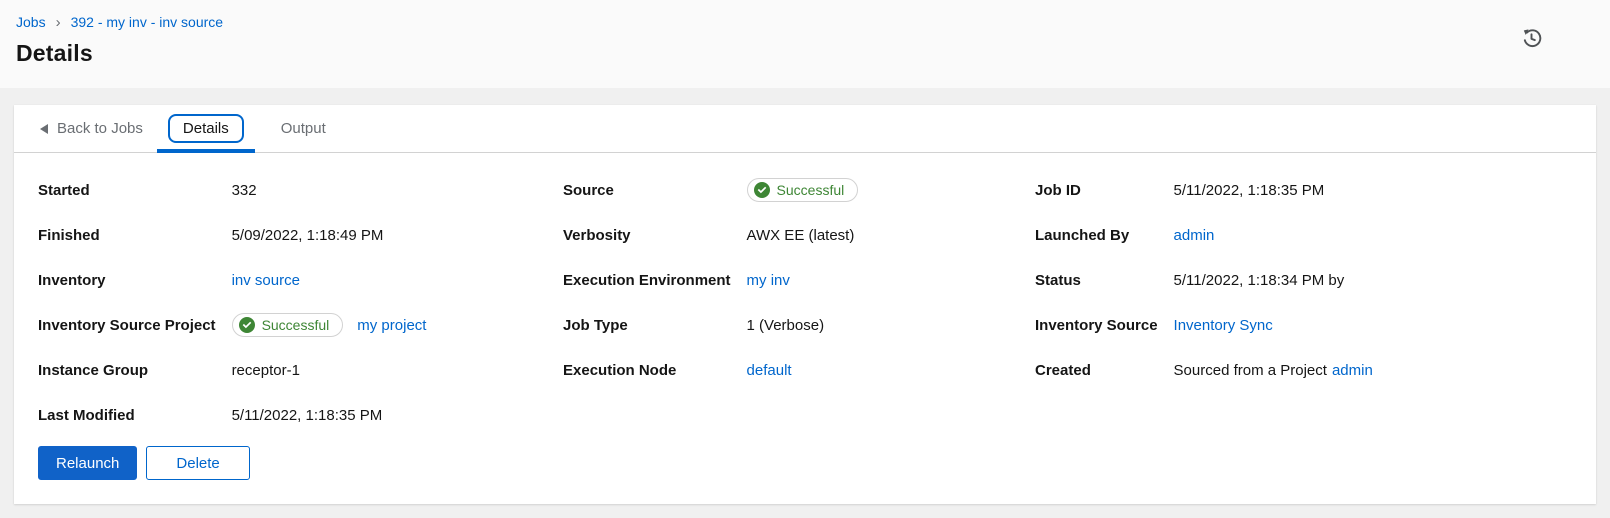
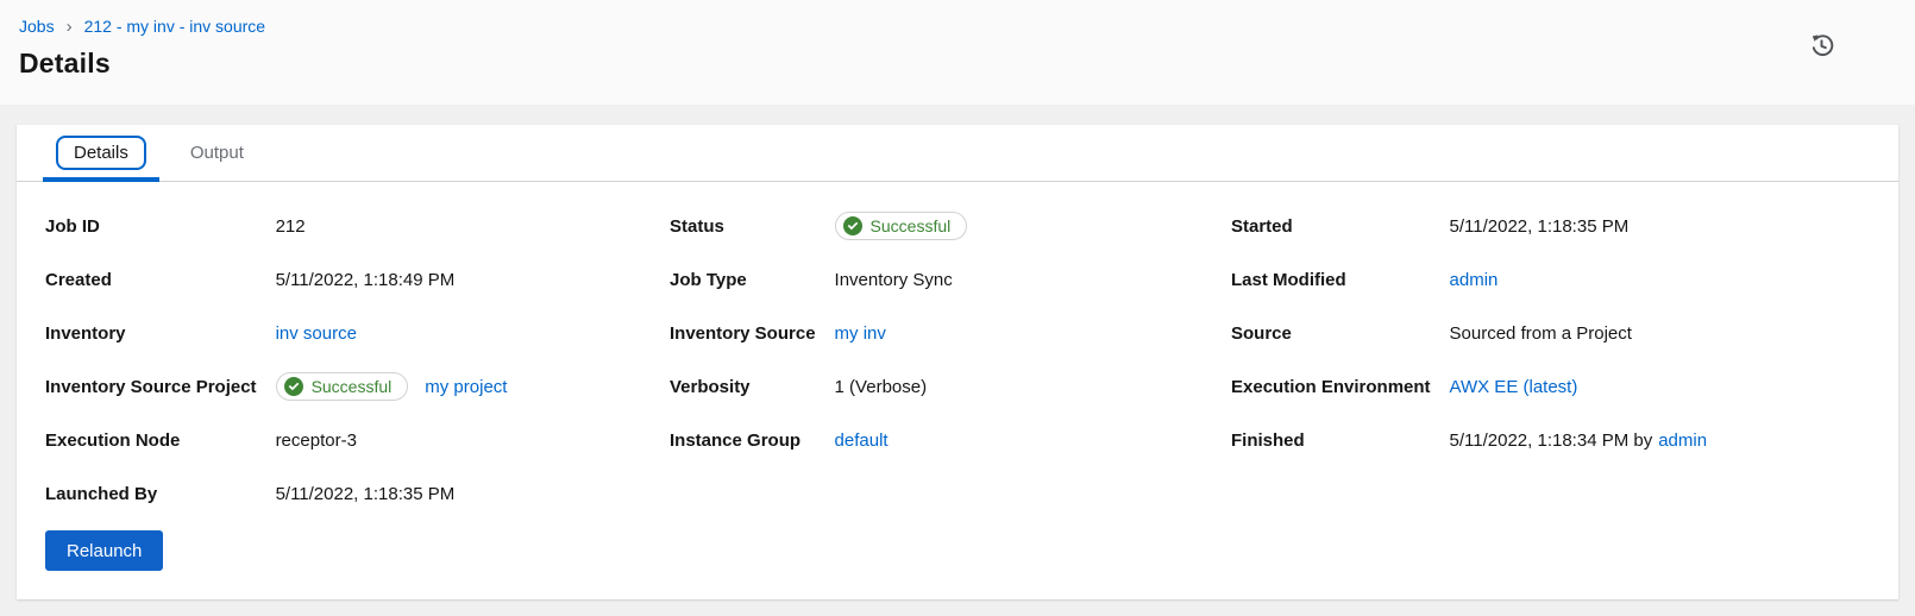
  Jobs
  ›
- 392 - my inv - inv source
+ 212 - my inv - inv source
  Details
- Back to Jobs
  Details
  Output
- Started
+ Job ID
- 332
+ 212
- Finished
+ Created
- 5/09/2022, 1:18:49 PM
+ 5/11/2022, 1:18:49 PM
  Inventory
  inv source
  Inventory Source Project
  Successful
  my project
- Instance Group
+ Execution Node
- receptor-1
+ receptor-3
- Last Modified
+ Launched By
  5/11/2022, 1:18:35 PM
- Source
+ Status
  Successful
- Verbosity
+ Job Type
- AWX EE (latest)
+ Inventory Sync
- Execution Environment
+ Inventory Source
  my inv
- Job Type
+ Verbosity
  1 (Verbose)
- Execution Node
+ Instance Group
  default
- Job ID
+ Started
  5/11/2022, 1:18:35 PM
- Launched By
+ Last Modified
  admin
- Status
+ Source
- 5/11/2022, 1:18:34 PM by
+ Sourced from a Project
- Inventory Source
+ Execution Environment
- Inventory Sync
+ AWX EE (latest)
- Created
+ Finished
- Sourced from a Project
+ 5/11/2022, 1:18:34 PM by
  admin
  Relaunch
- Delete
